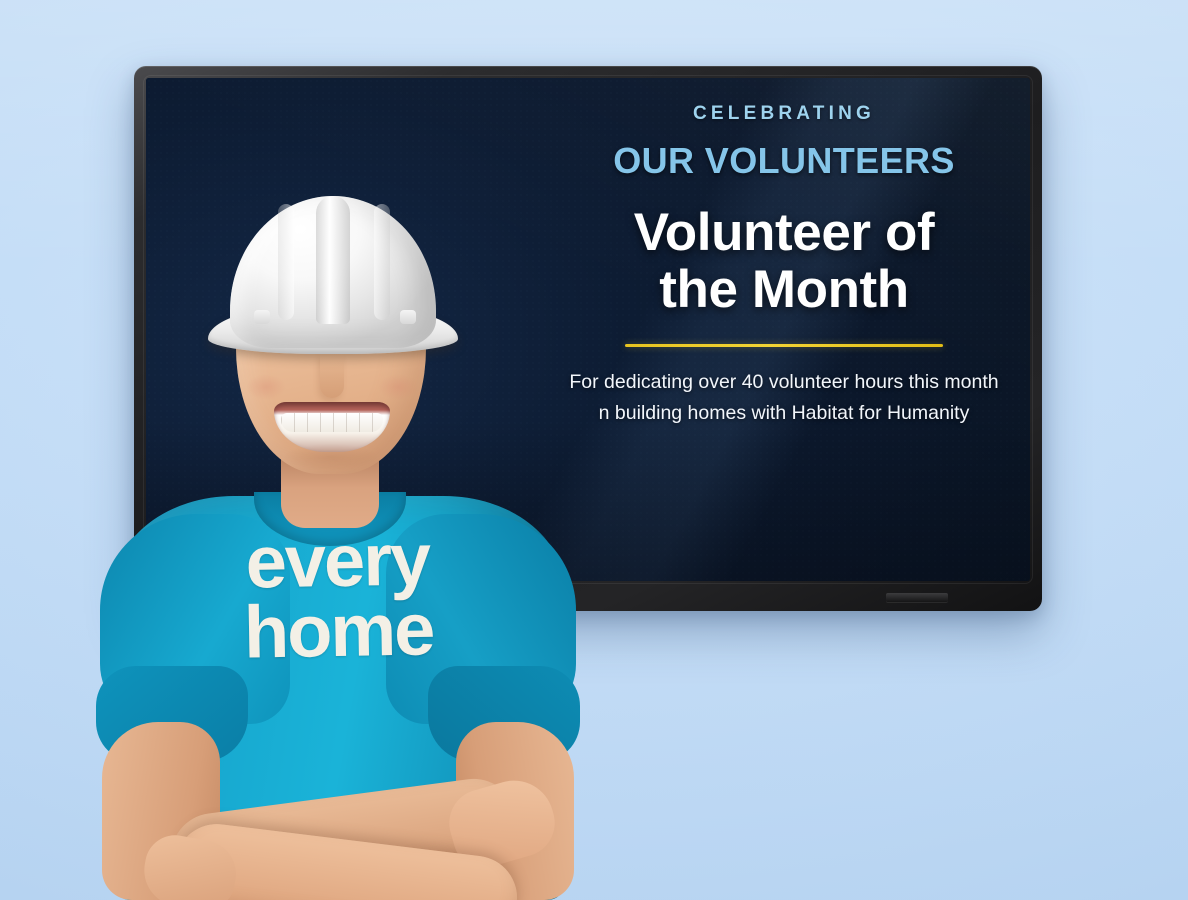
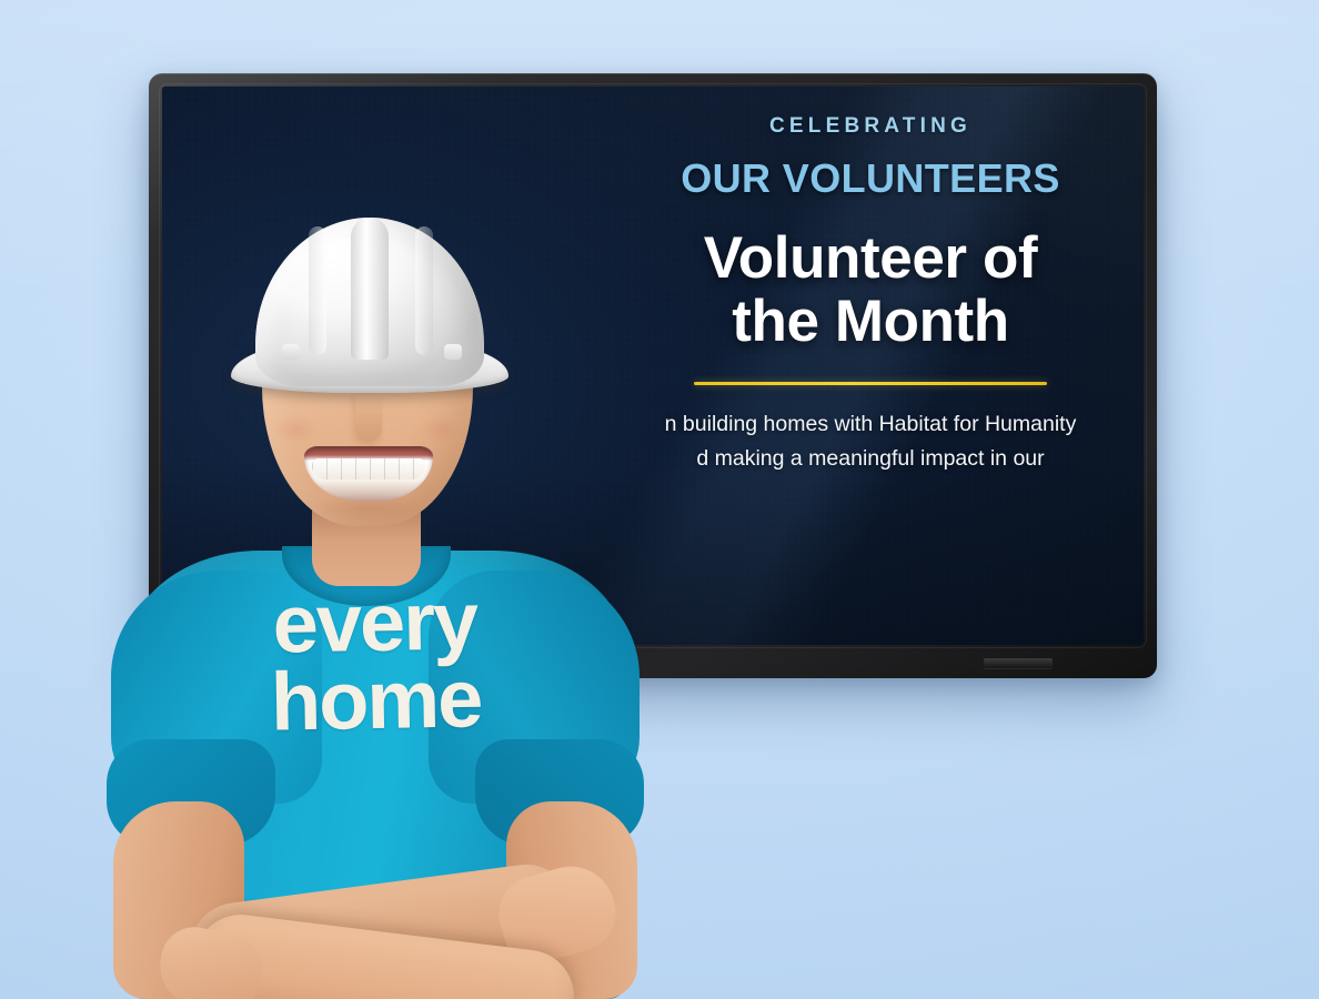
  CELEBRATING
  OUR VOLUNTEERS
  Volunteer of
  the Month
- For dedicating over 40 volunteer hours this month
  n building homes with Habitat for Humanity
+ d making a meaningful impact in our
  every
  home
